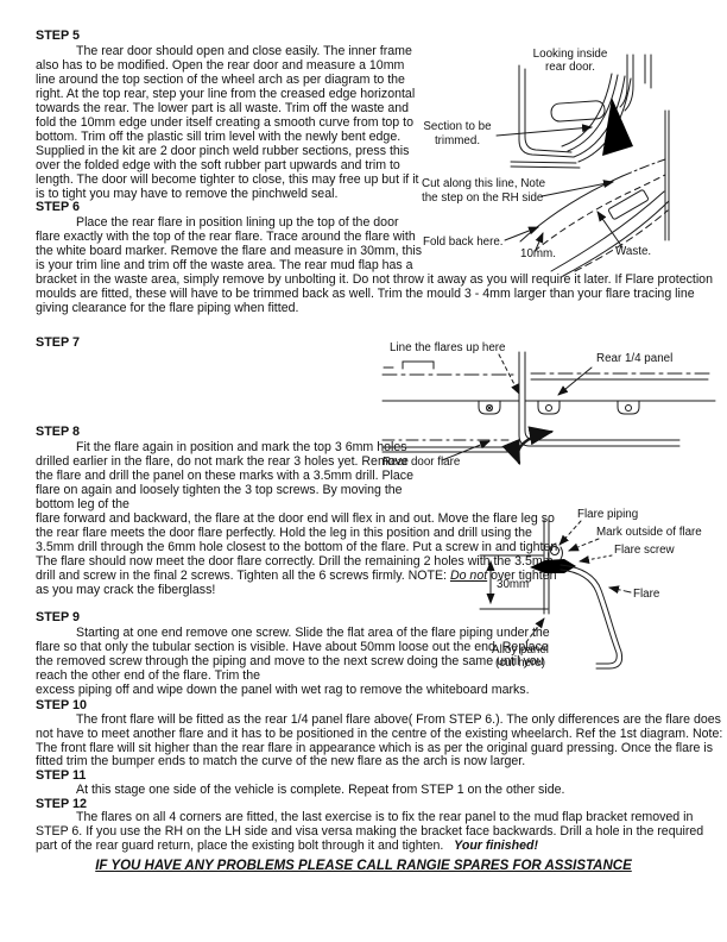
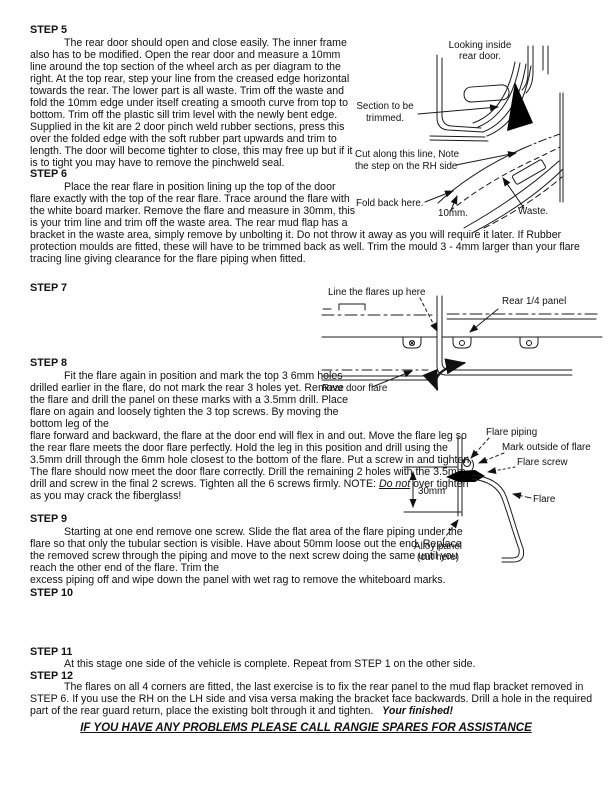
  STEP 5
  The rear door should open and close easily. The inner frame also has to be modified. Open the rear door and measure a 10mm line around the top section of the wheel arch as per diagram to the right. At the top rear, step your line from the creased edge horizontal towards the rear. The lower part is all waste. Trim off the waste and fold the 10mm edge under itself creating a smooth curve from top to bottom. Trim off the plastic sill trim level with the newly bent edge. Supplied in the kit are 2 door pinch weld rubber sections, press this over the folded edge with the soft rubber part upwards and trim to length. The door will become tighter to close, this may free up but if it is to tight you may have to remove the pinchweld seal.
  STEP 6
  Place the rear flare in position lining up the top of the door flare exactly with the top of the rear flare. Trace around the flare with the white board marker. Remove the flare and measure in 30mm, this is your trim line and trim off the waste area. The rear mud flap has a
- bracket in the waste area, simply remove by unbolting it. Do not throw it away as you will require it later. If Flare protection moulds are fitted, these will have to be trimmed back as well. Trim the mould 3 - 4mm larger than your flare tracing line giving clearance for the flare piping when fitted.
+ bracket in the waste area, simply remove by unbolting it. Do not throw it away as you will require it later. If Rubber protection moulds are fitted, these will have to be trimmed back as well. Trim the mould 3 - 4mm larger than your flare tracing line giving clearance for the flare piping when fitted.
  STEP 7
  STEP 8
  Fit the flare again in position and mark the top 3 6mm h drilled earlier in the flare, do not mark the rear 3 holes yet. Remove the flare and drill the panel on these marks with a 3.5mm drill. Place flare on again and loosely tighten the 3 top screws. By moving the bottom leg of the
  flare forward and backward, the flare at the door end will flex in and out. Move the flare leg so the rear flare meets the door flare perfectly. Hold the leg in this position and drill using the 3.5mm drill through the 6mm hole closest to the bottom of the flare. Put a screw in and tighte. The flare should now meet the door flare correctly. Drill the remaining 2 holes with the 3.5m drill and screw in the final 2 screws. Tighten all the 6 screws firmly. NOTE: Do not over tighten as you may crack the fiberglass!
  STEP 9
  Starting at one end remove one screw. Slide the flat area of the flare piping under the flare so that only the tubular section is visible. Have about 50mm loose out the end. Replace the removed screw through the piping and move to the next screw doing the same until you reach the other end of the flare. Trim the
  excess piping off and wipe down the panel with wet rag to remove the whiteboard marks.
  STEP 10
- The front flare will be fitted as the rear 1/4 panel flare above( From STEP 6.). The only differences are the flare does not have to meet another flare and it has to be positioned in the centre of the existing wheelarch. Ref the 1st diagram. Note: The front flare will sit higher than the rear flare in appearance which is as per the original guard pressing. Once the flare is fitted trim the bumper ends to match the curve of the new flare as the arch is now larger.
  STEP 11
  At this stage one side of the vehicle is complete. Repeat from STEP 1 on the other side.
  STEP 12
  The flares on all 4 corners are fitted, the last exercise is to fix the rear panel to the mud flap bracket removed in STEP 6. If you use the RH on the LH side and visa versa making the bracket face backwards. Drill a hole in the required part of the rear guard return, place the existing bolt through it and tighten. Your finished!
  IF YOU HAVE ANY PROBLEMS PLEASE CALL RANGIE SPARES FOR ASSISTANCE
  Looking inside
  rear door.
  Section to be
  trimmed.
  Cut along this line, Note
  the step on the RH side
  Fold back here.
  10mm.
  Waste.
  Line the flares up here
  Rear 1/4 panel
  Rear door flare
  30mm
  Flare piping
  Mark outside of flare
  Flare screw
  Flare
  Alloy panel
  (cut here)
